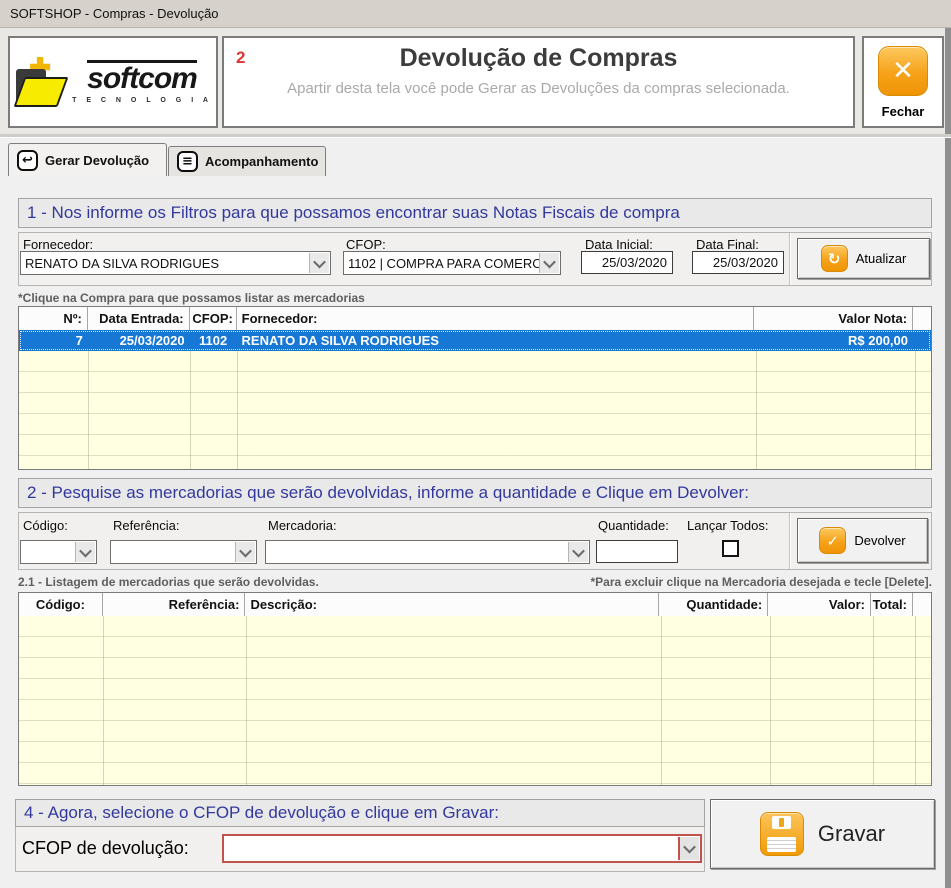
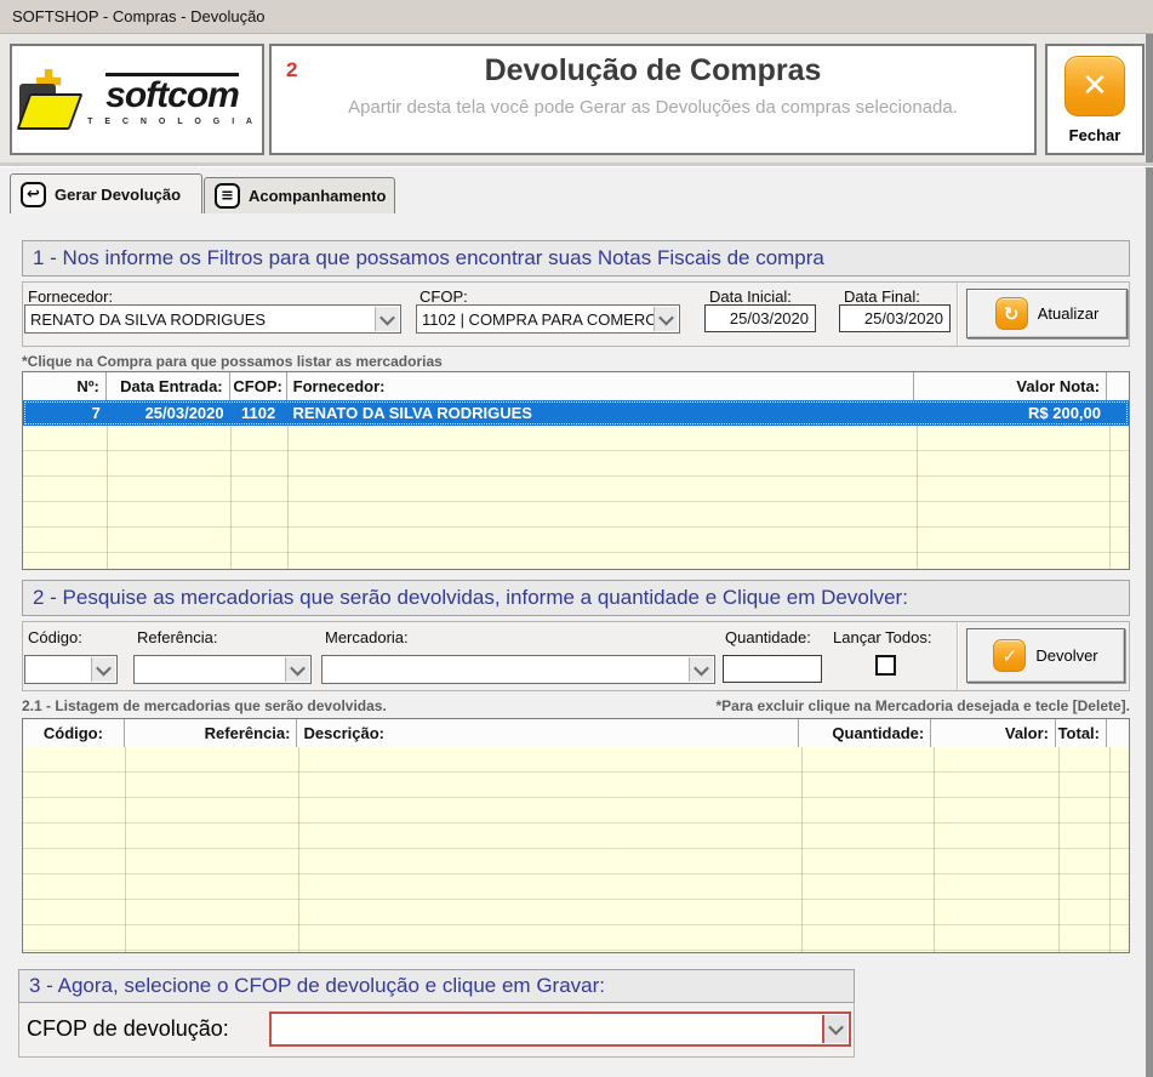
  SOFTSHOP - Compras - Devolução
  softcom
  2
  Devolução de Compras
  Apartir desta tela você pode Gerar as Devoluções da compras selecionada.
  ✕
  Fechar
  ↩
  Gerar Devolução
  ≡
  Acompanhamento
  1 - Nos informe os Filtros para que possamos encontrar suas Notas Fiscais de compra
  Fornecedor:
  RENATO DA SILVA RODRIGUES
  CFOP:
  1102 | COMPRA PARA COMERC
  Data Inicial:
  25/03/2020
  Data Final:
  25/03/2020
  ↻
  Atualizar
  *Clique na Compra para que possamos listar as mercadorias
  Nº:
  Data Entrada:
  CFOP:
  Fornecedor:
  Valor Nota:
  7
  25/03/2020
  1102
  RENATO DA SILVA RODRIGUES
  R$ 200,00
  2 - Pesquise as mercadorias que serão devolvidas, informe a quantidade e Clique em Devolver:
  Código:
  Referência:
  Mercadoria:
  Quantidade:
  Lançar Todos:
  ✓
  Devolver
  2.1 - Listagem de mercadorias que serão devolvidas.
  *Para excluir clique na Mercadoria desejada e tecle [Delete].
  Código:
  Referência:
  Descrição:
  Quantidade:
  Valor:
  Total:
- 4 - Agora, selecione o CFOP de devolução e clique em Gravar:
+ 3 - Agora, selecione o CFOP de devolução e clique em Gravar:
  CFOP de devolução:
- Gravar
